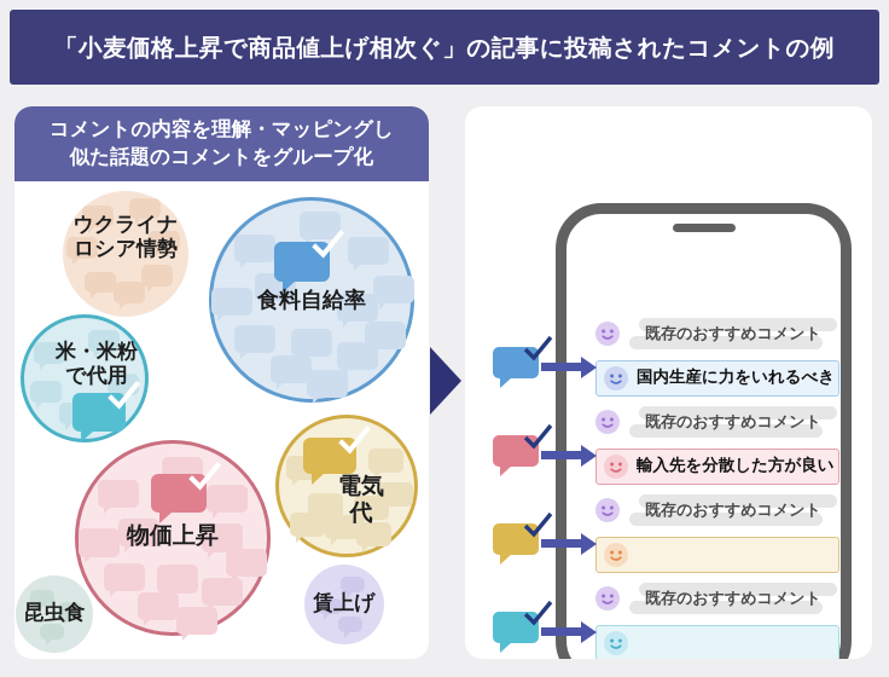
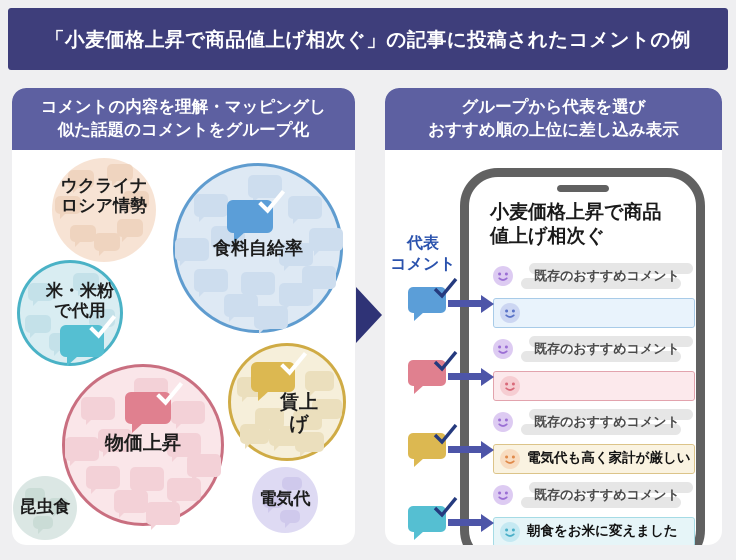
  「小麦価格上昇で商品値上げ相次ぐ」の記事に投稿されたコメントの例
  ウクライナ
  ロシア情勢
  食料自給率
  米・米粉
  で代用
  物価上昇
- 電気代
+ 賃上げ
  昆虫食
- 賃上げ
+ 電気代
  コメントの内容を理解・マッピングし
  似た話題のコメントをグループ化
+ グループから代表を選び
+ おすすめ順の上位に差し込み表示
+ 代表
+ コメント
+ 小麦価格上昇で商品
+ 値上げ相次ぐ
  既存のおすすめコメント
- 国内生産に力をいれるべき
  既存のおすすめコメント
- 輸入先を分散した方が良い
  既存のおすすめコメント
+ 電気代も高く家計が厳しい
  既存のおすすめコメント
+ 朝食をお米に変えました
